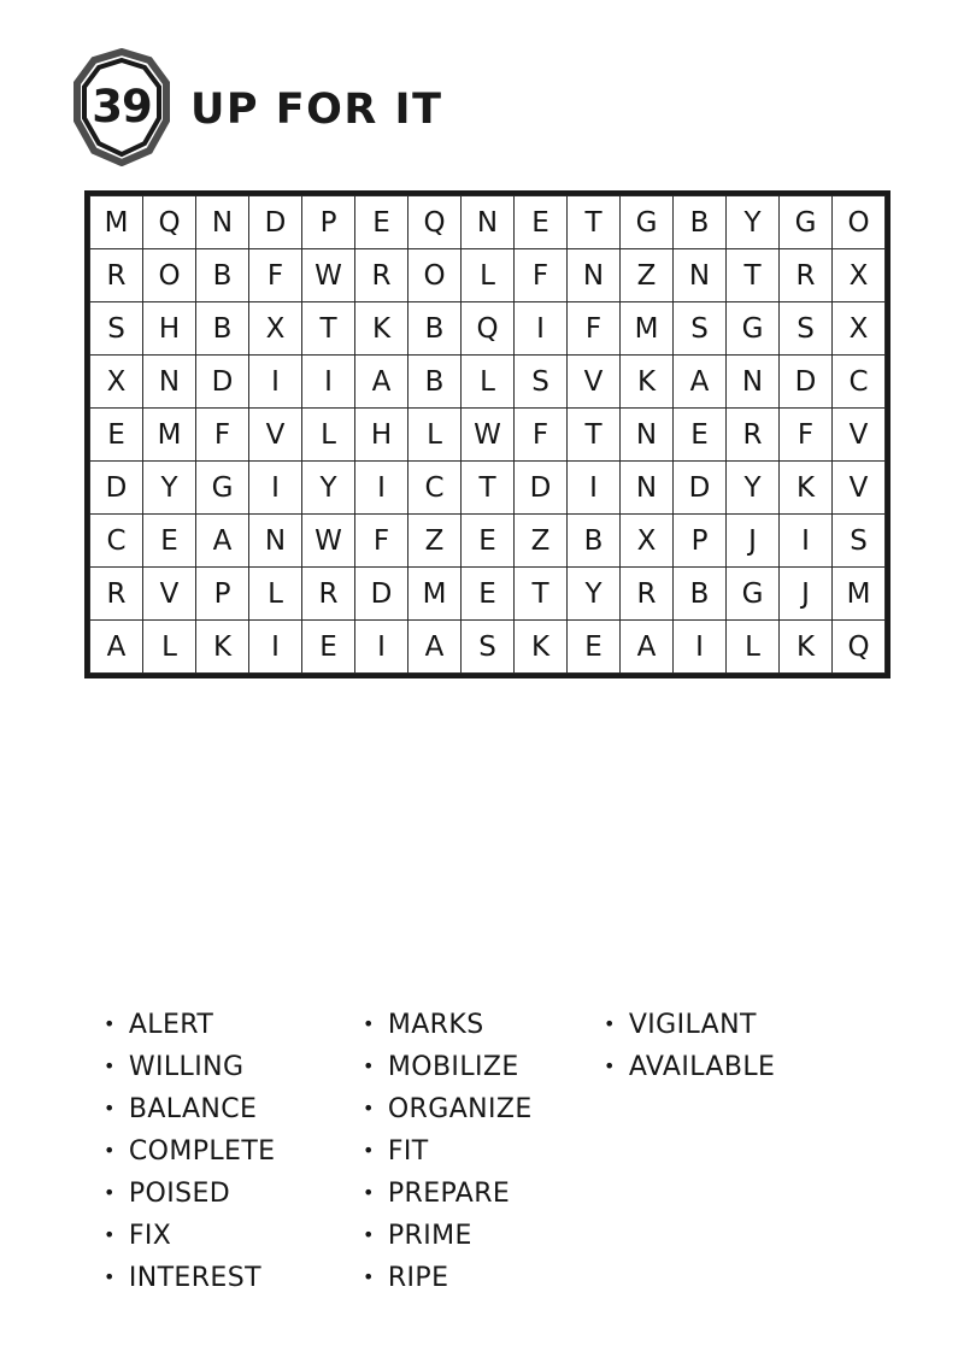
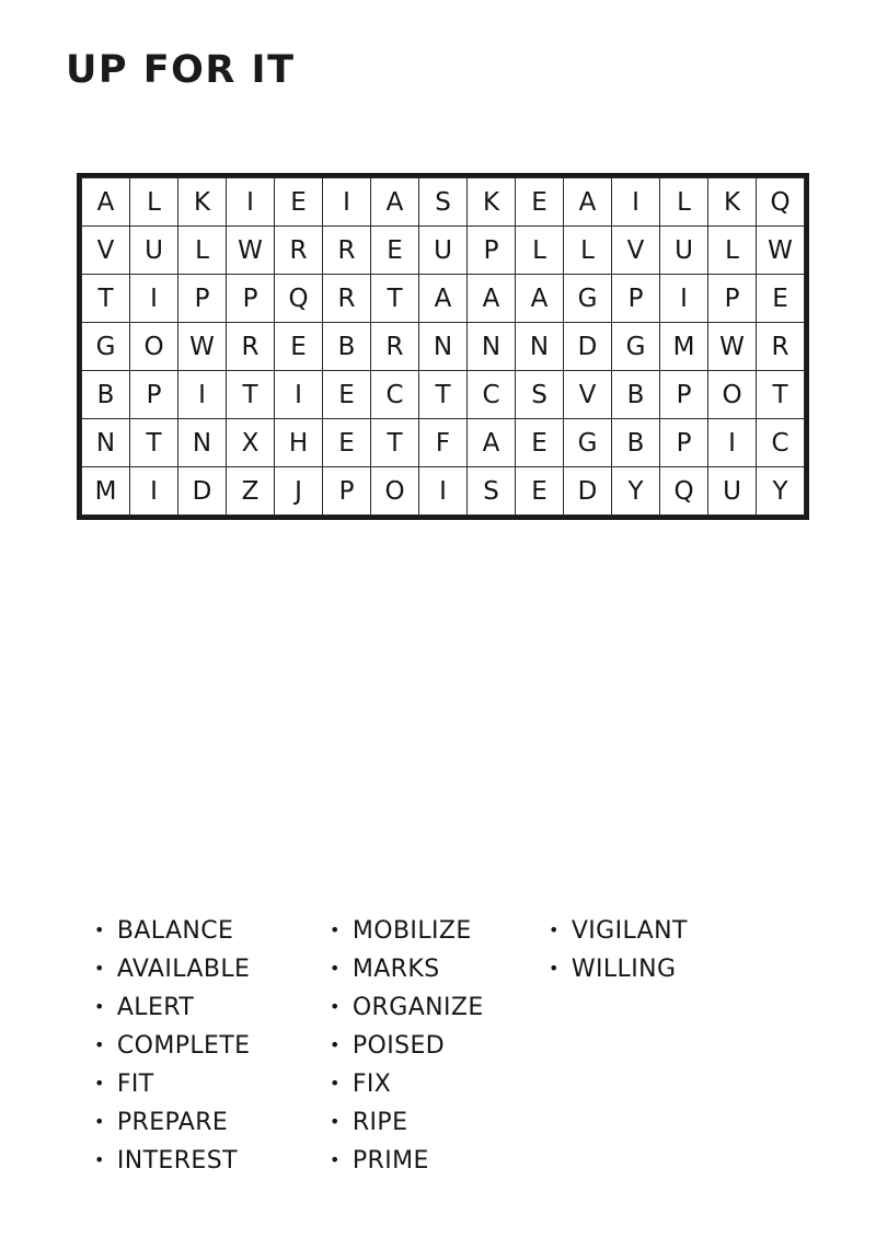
- 39
  UP FOR IT
- M	Q	N	D	P	E	Q	N	E	T	G	B	Y	G	O
- R	O	B	F	W	R	O	L	F	N	Z	N	T	R	X
- S	H	B	X	T	K	B	Q	I	F	M	S	G	S	X
- X	N	D	I	I	A	B	L	S	V	K	A	N	D	C
- E	M	F	V	L	H	L	W	F	T	N	E	R	F	V
- D	Y	G	I	Y	I	C	T	D	I	N	D	Y	K	V
- C	E	A	N	W	F	Z	E	Z	B	X	P	J	I	S
- R	V	P	L	R	D	M	E	T	Y	R	B	G	J	M
  A	L	K	I	E	I	A	S	K	E	A	I	L	K	Q
+ V	U	L	W	R	R	E	U	P	L	L	V	U	L	W
+ T	I	P	P	Q	R	T	A	A	A	G	P	I	P	E
+ G	O	W	R	E	B	R	N	N	N	D	G	M	W	R
+ B	P	I	T	I	E	C	T	C	S	V	B	P	O	T
+ N	T	N	X	H	E	T	F	A	E	G	B	P	I	C
+ M	I	D	Z	J	P	O	I	S	E	D	Y	Q	U	Y
  •
- ALERT
+ BALANCE
  •
- WILLING
+ AVAILABLE
  •
- BALANCE
+ ALERT
  •
  COMPLETE
  •
- POISED
+ FIT
  •
- FIX
+ PREPARE
  •
  INTEREST
  •
- MARKS
+ MOBILIZE
  •
- MOBILIZE
+ MARKS
  •
  ORGANIZE
  •
- FIT
+ POISED
  •
- PREPARE
+ FIX
  •
- PRIME
+ RIPE
  •
- RIPE
+ PRIME
  •
  VIGILANT
  •
- AVAILABLE
+ WILLING
